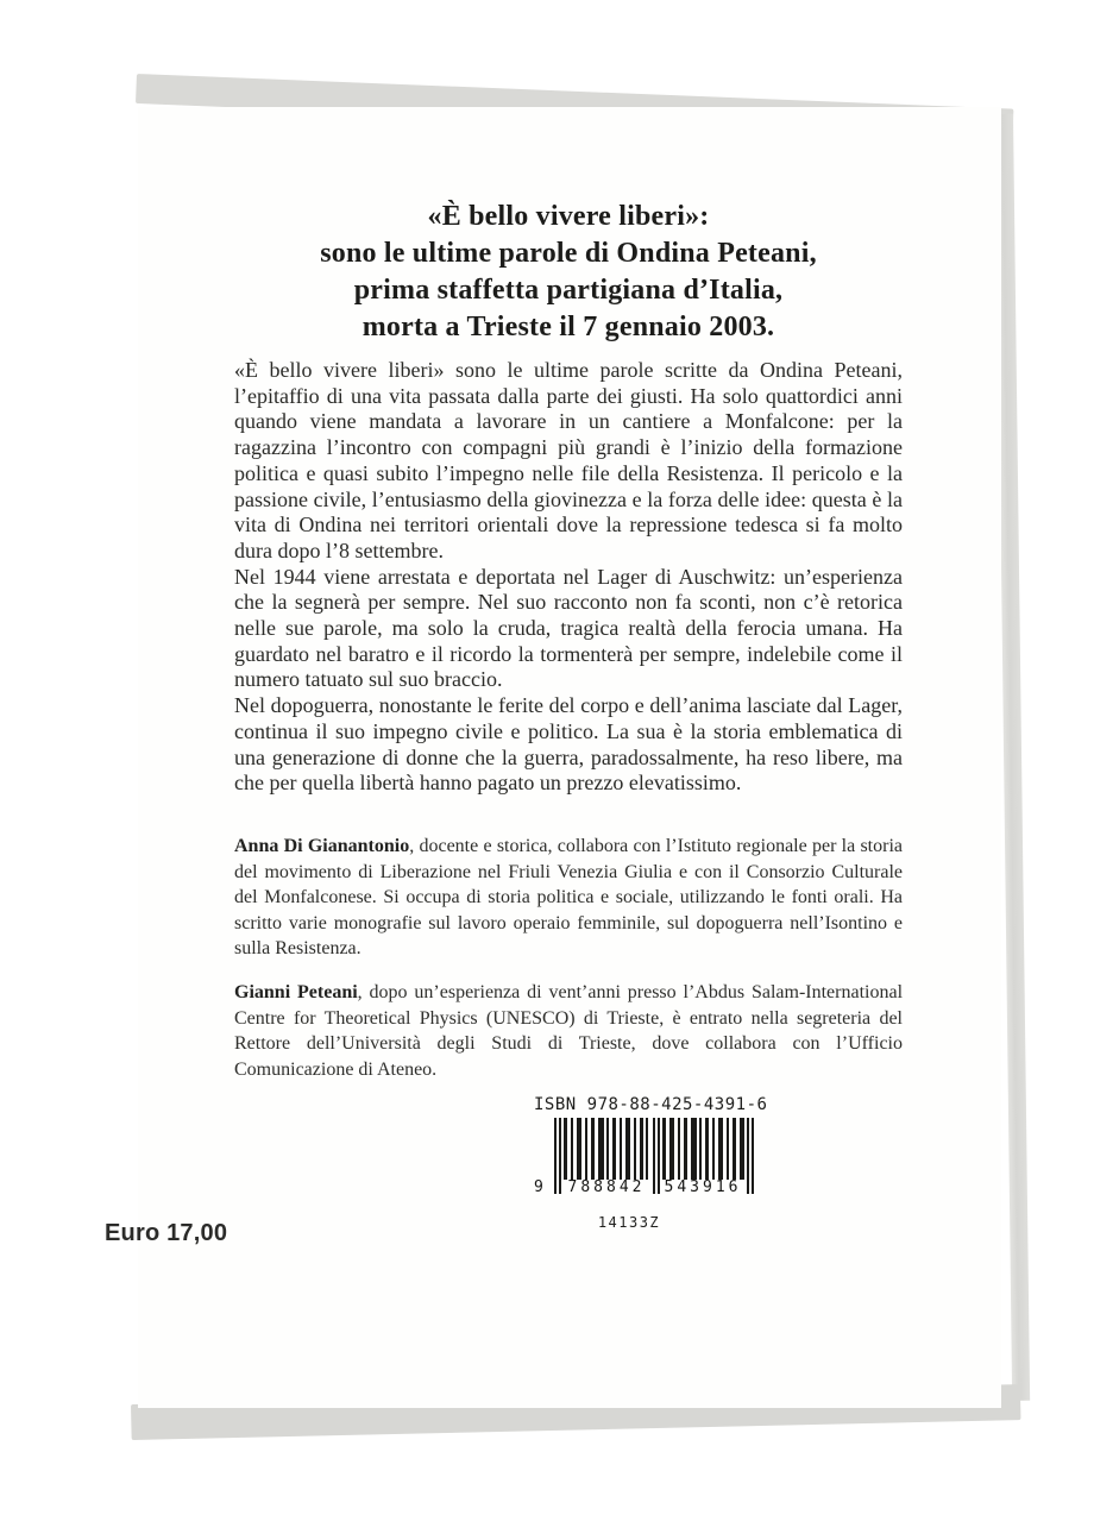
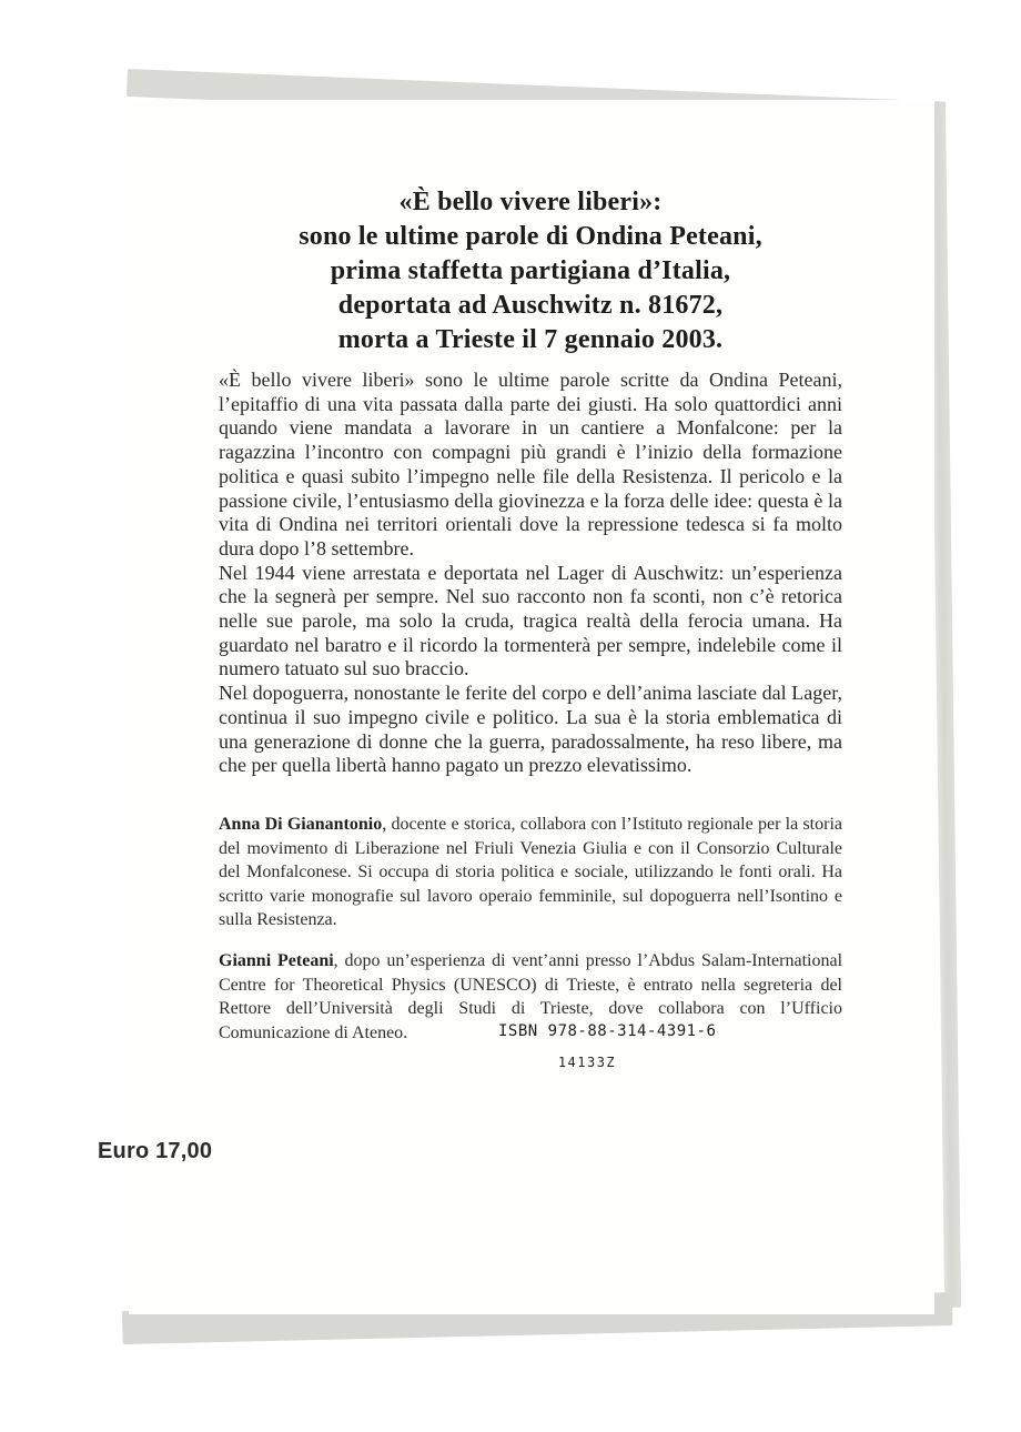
  «È bello vivere liberi»:
  sono le ultime parole di Ondina Peteani,
  prima staffetta partigiana d’Italia,
+ deportata ad Auschwitz n. 81672,
  morta a Trieste il 7 gennaio 2003.
  «È bello vivere liberi» sono le ultime parole scritte da Ondina Peteani, l’epitaffio di una vita passata dalla parte dei giusti. Ha solo quattordici anni quando viene mandata a lavorare in un cantiere a Monfalcone: per la ragazzina l’incontro con compagni più grandi è l’inizio della formazione politica e quasi subito l’impegno nelle file della Resistenza. Il pericolo e la passione civile, l’entusiasmo della giovinezza e la forza delle idee: questa è la vita di Ondina nei territori orientali dove la repressione tedesca si fa molto dura dopo l’8 settembre.
  Nel 1944 viene arrestata e deportata nel Lager di Auschwitz: un’esperienza che la segnerà per sempre. Nel suo racconto non fa sconti, non c’è retorica nelle sue parole, ma solo la cruda, tragica realtà della ferocia umana. Ha guardato nel baratro e il ricordo la tormenterà per sempre, indelebile come il numero tatuato sul suo braccio.
  Nel dopoguerra, nonostante le ferite del corpo e dell’anima lasciate dal Lager, continua il suo impegno civile e politico. La sua è la storia emblematica di una generazione di donne che la guerra, paradossalmente, ha reso libere, ma che per quella libertà hanno pagato un prezzo elevatissimo.
  Anna Di Gianantonio, docente e storica, collabora con l’Istituto regionale per la storia del movimento di Liberazione nel Friuli Venezia Giulia e con il Consorzio Culturale del Monfalconese. Si occupa di storia politica e sociale, utilizzando le fonti orali. Ha scritto varie monografie sul lavoro operaio femminile, sul dopoguerra nell’Isontino e sulla Resistenza.
  Gianni Peteani, dopo un’esperienza di vent’anni presso l’Abdus Salam-International Centre for Theoretical Physics (UNESCO) di Trieste, è entrato nella segreteria del Rettore dell’Università degli Studi di Trieste, dove collabora con l’Ufficio Comunicazione di Ateneo.
- ISBN 978-88-425-4391-6
+ ISBN 978-88-314-4391-6
- 9
- 788842
- 543916
  14133Z
  Euro 17,00
